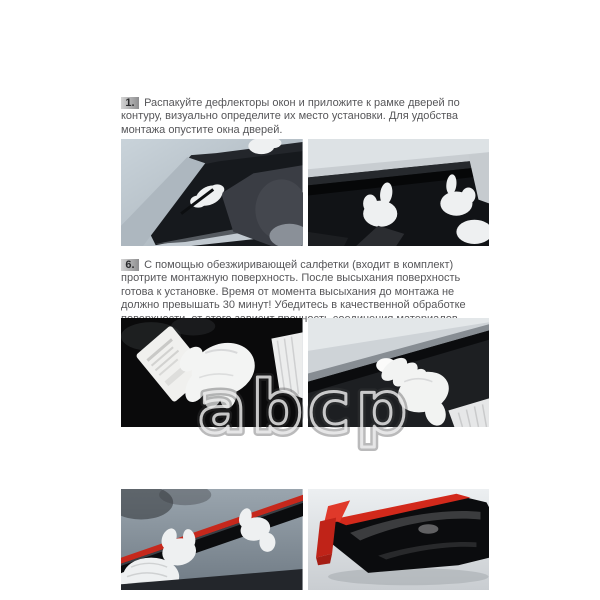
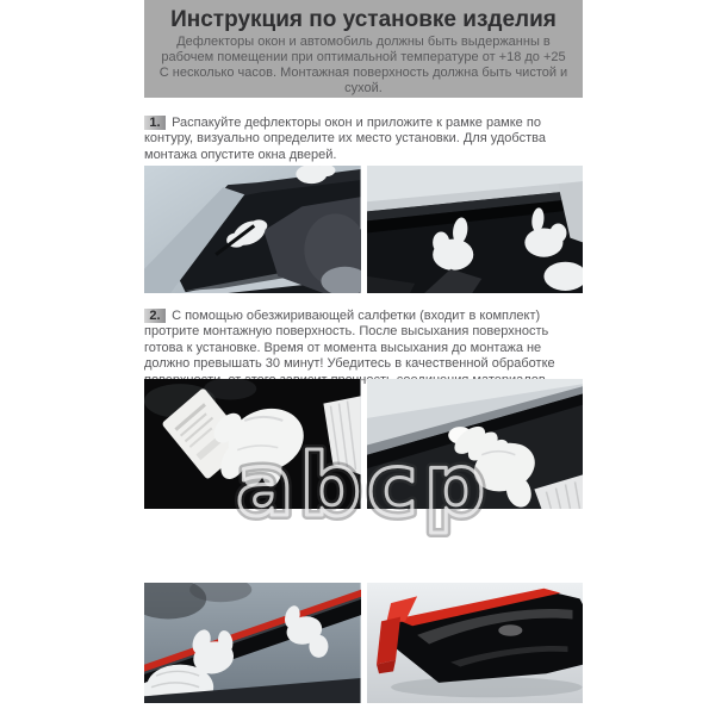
+ Инструкция по установке изделия
+ Дефлекторы окон и автомобиль должны быть выдержанны в рабочем помещении при оптимальной температуре от +18 до +25 С несколько часов. Монтажная поверхность должна быть чистой и сухой.
- 1. Распакуйте дефлекторы окон и приложите к рамке дверей по контуру, визуально определите их место установки. Для удобства монтажа опустите окна дверей.
+ 1. Распакуйте дефлекторы окон и приложите к рамке рамке по контуру, визуально определите их место установки. Для удобства монтажа опустите окна дверей.
- 6. С помощью обезжиривающей салфетки (входит в комплект) протрите монтажную поверхность. После высыхания поверхность готова к установке. Время от момента высыхания до монтажа не должно превышать 30 минут! Убедитесь в качественной обработке н
+ 2. С помощью обезжиривающей салфетки (входит в комплект) протрите монтажную поверхность. После высыхания поверхность готова к установке. Время от момента высыхания до монтажа не должно превышать 30 минут! Убедитесь в качественной обработке н
  abcp
